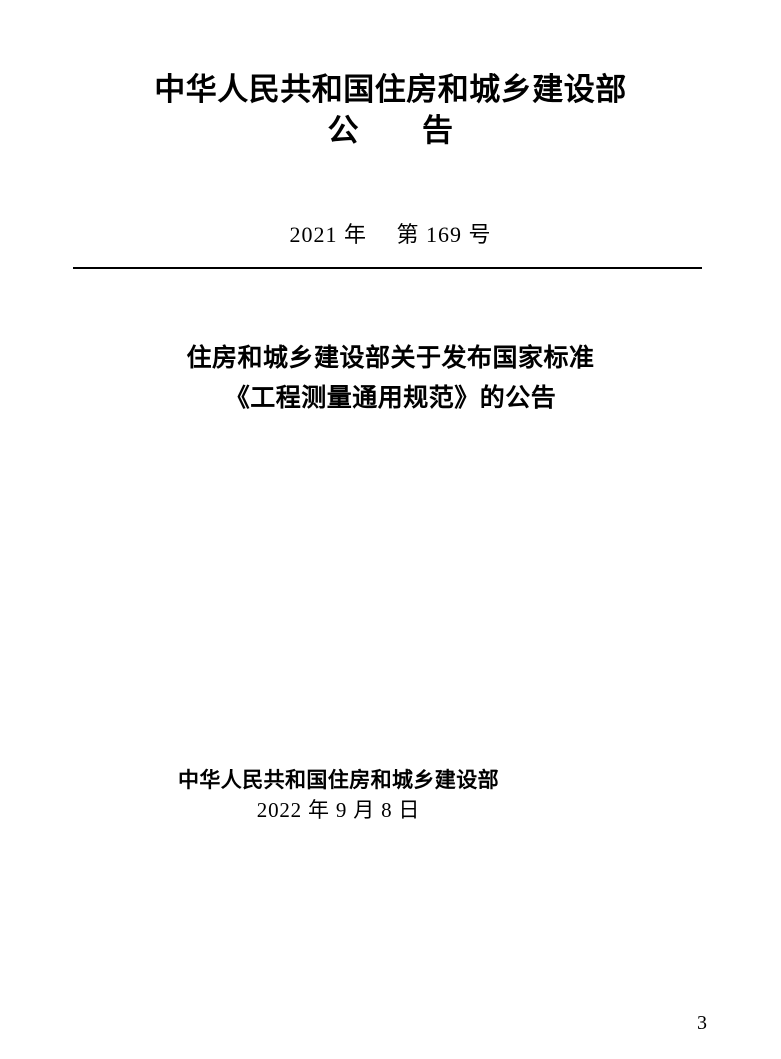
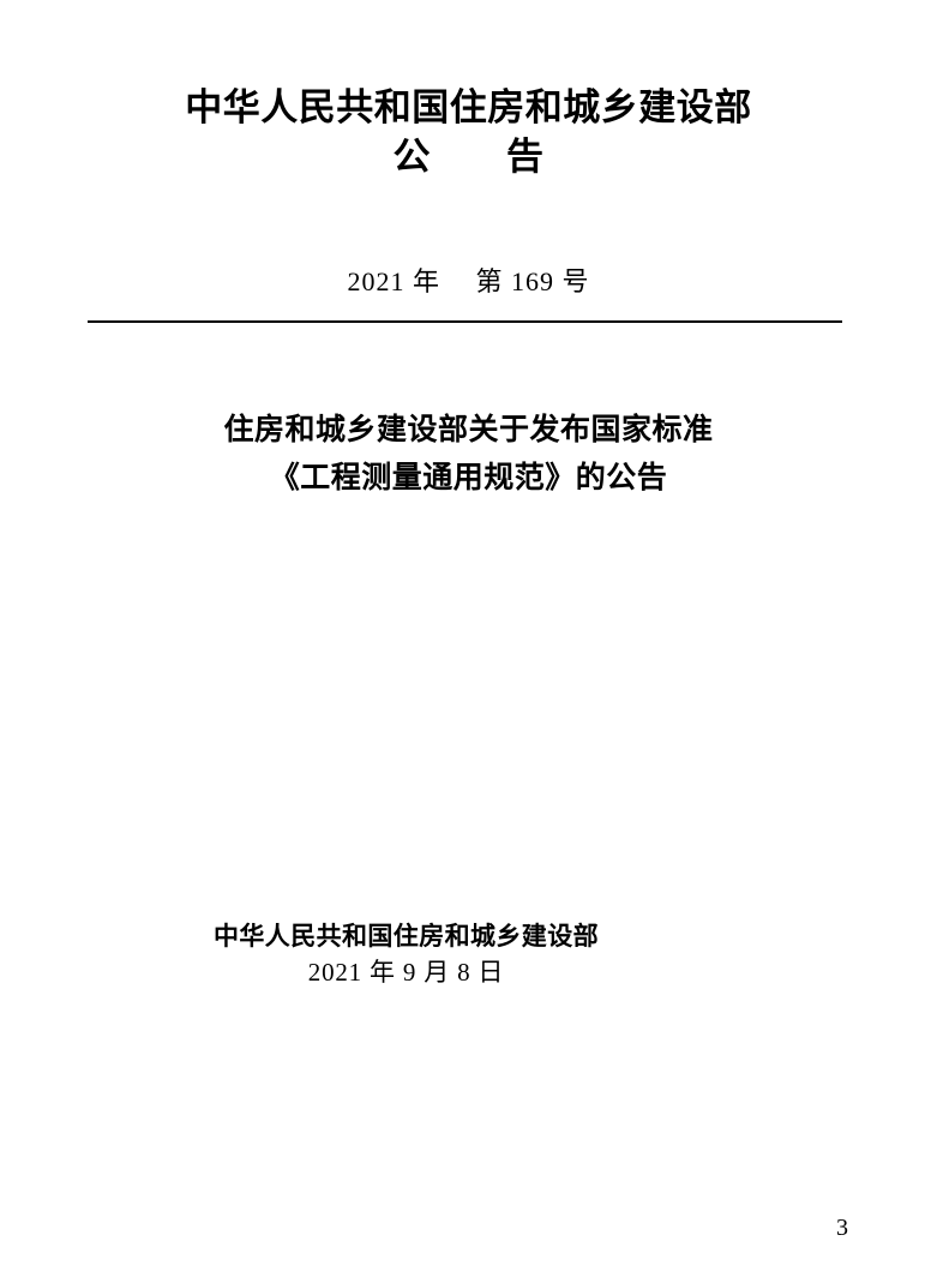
  中华人民共和国住房和城乡建设部
  公 告
  2021 年 第 169 号
  住房和城乡建设部关于发布国家标准
  《工程测量通用规范》的公告
  中华人民共和国住房和城乡建设部
- 2022 年 9 月 8 日
+ 2021 年 9 月 8 日
  3
